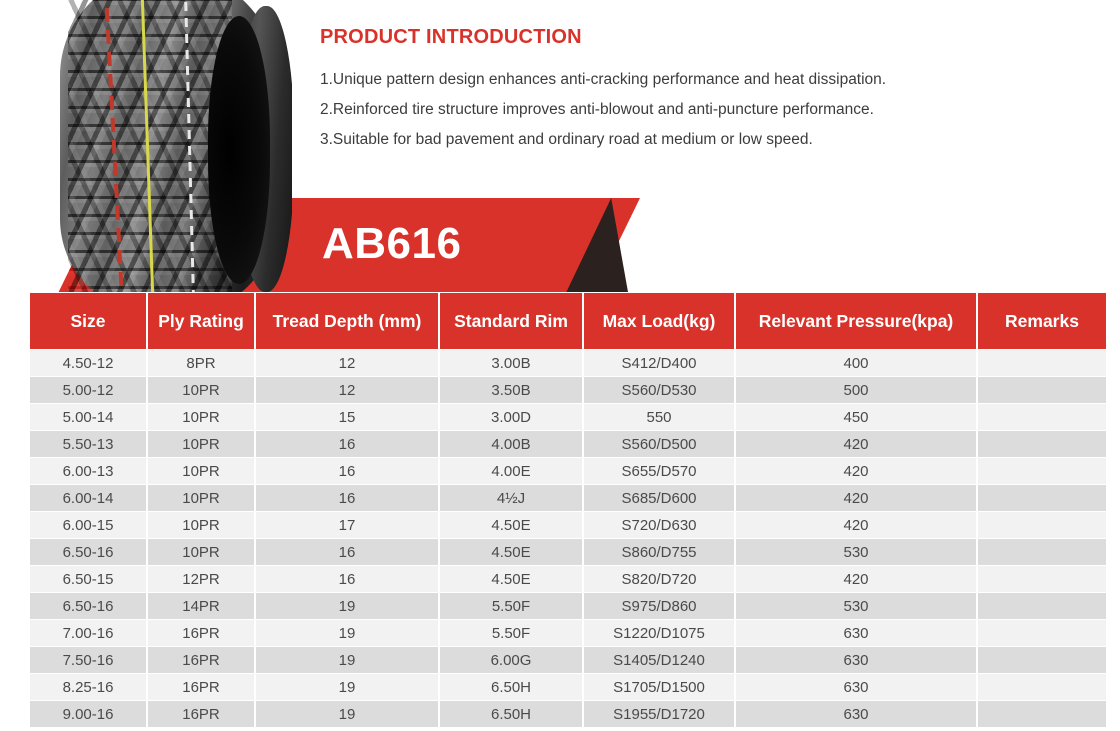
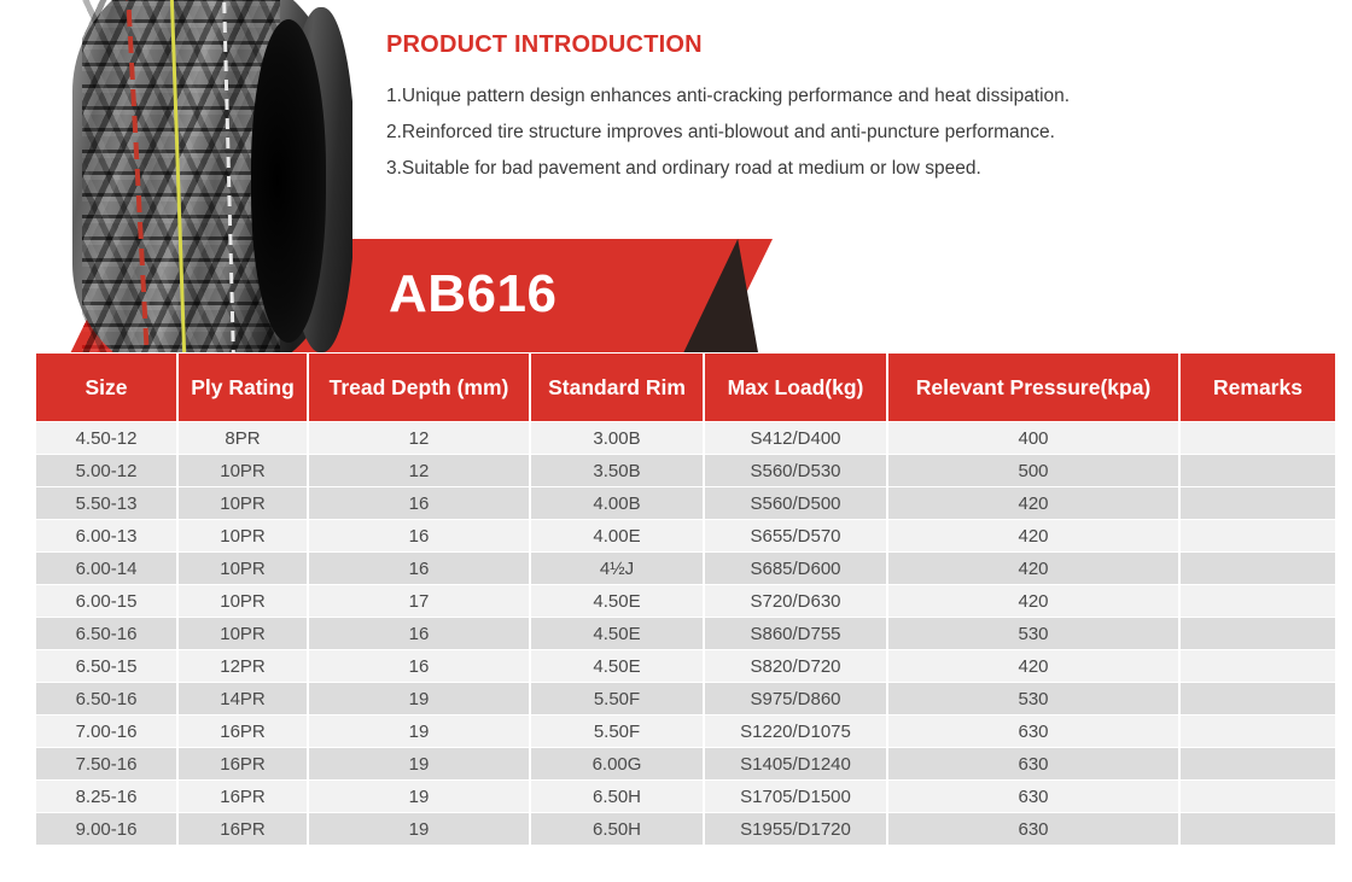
  AB616
  PRODUCT INTRODUCTION
  1.Unique pattern design enhances anti-cracking performance and heat dissipation.
  2.Reinforced tire structure improves anti-blowout and anti-puncture performance.
  3.Suitable for bad pavement and ordinary road at medium or low speed.
  Size	Ply Rating	Tread Depth (mm)	Standard Rim	Max Load(kg)	Relevant Pressure(kpa)	Remarks
  4.50-12	8PR	12	3.00B	S412/D400	400
  5.00-12	10PR	12	3.50B	S560/D530	500
- 5.00-14	10PR	15	3.00D	550	450
  5.50-13	10PR	16	4.00B	S560/D500	420
  6.00-13	10PR	16	4.00E	S655/D570	420
  6.00-14	10PR	16	4½J	S685/D600	420
  6.00-15	10PR	17	4.50E	S720/D630	420
  6.50-16	10PR	16	4.50E	S860/D755	530
  6.50-15	12PR	16	4.50E	S820/D720	420
  6.50-16	14PR	19	5.50F	S975/D860	530
  7.00-16	16PR	19	5.50F	S1220/D1075	630
  7.50-16	16PR	19	6.00G	S1405/D1240	630
  8.25-16	16PR	19	6.50H	S1705/D1500	630
  9.00-16	16PR	19	6.50H	S1955/D1720	630
